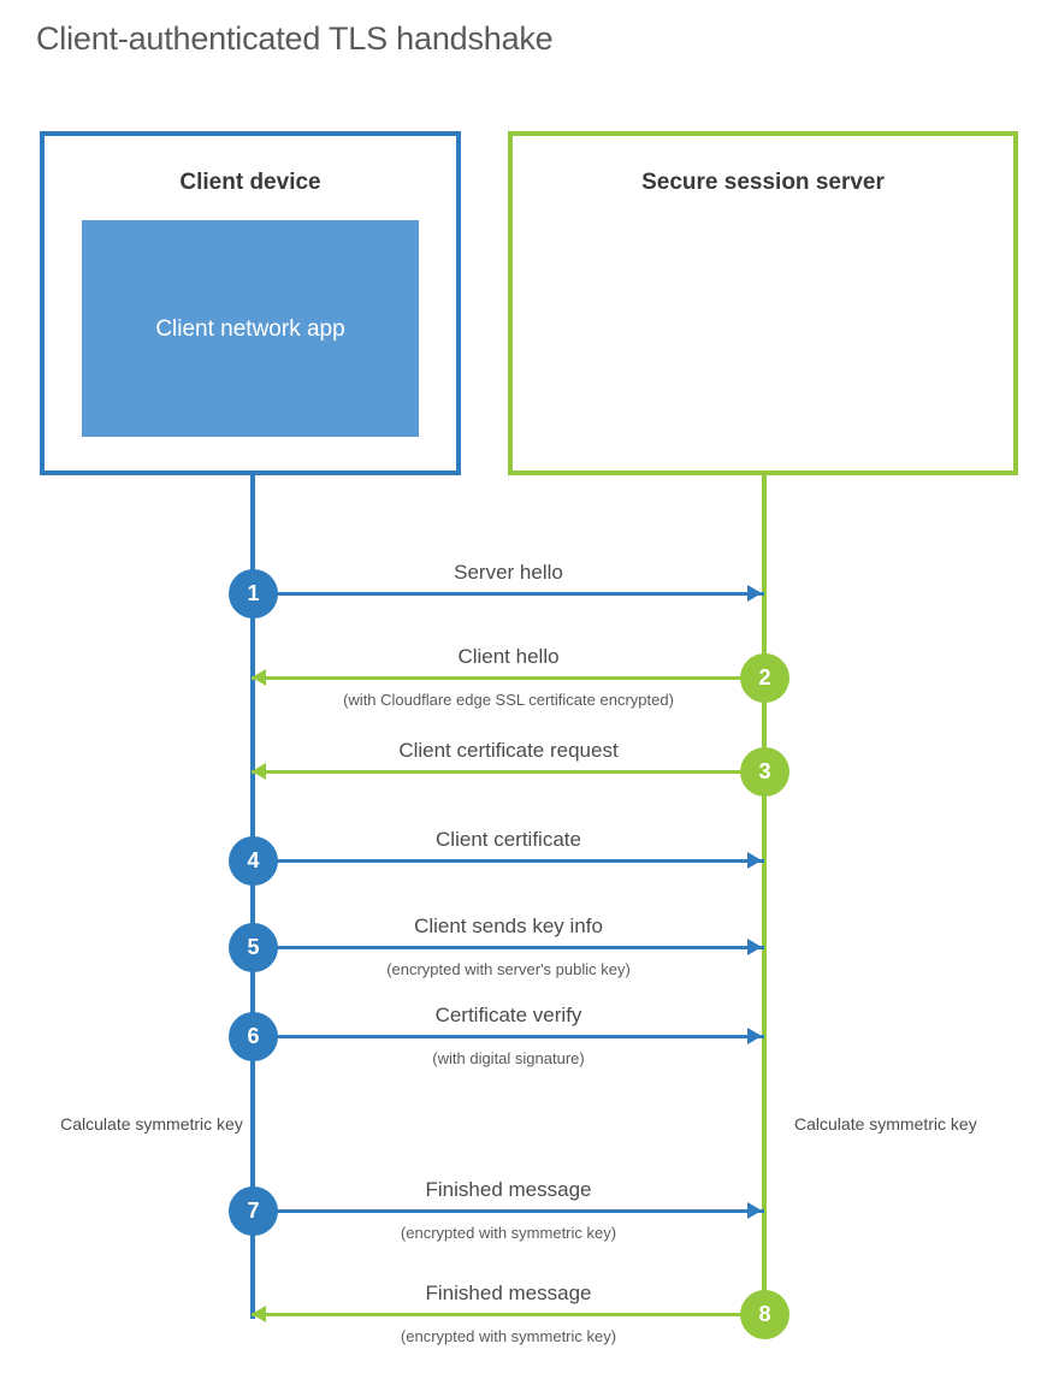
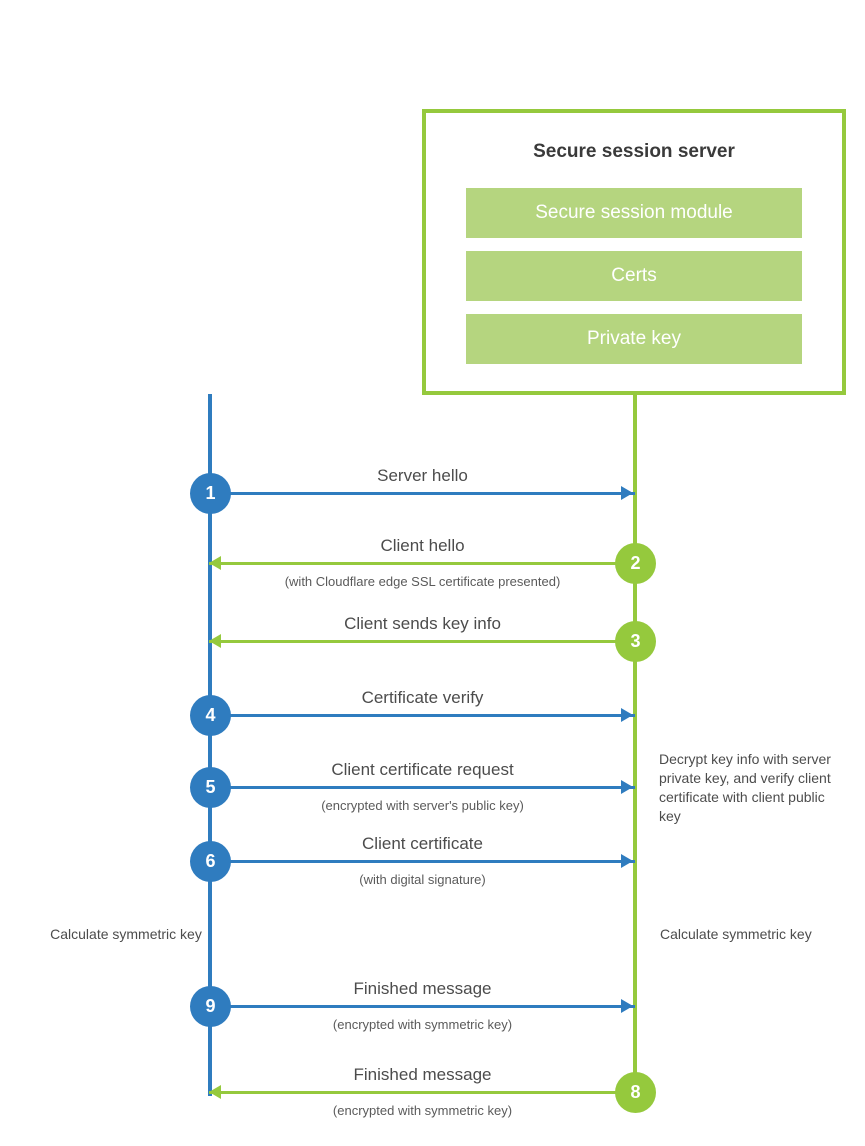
- Client-authenticated TLS handshake
- Client device
- Client network app
  Secure session server
+ Secure session module
+ Certs
+ Private key
+ Decrypt key info with server private key, and verify client certificate with client public key
  Calculate symmetric key
  Calculate symmetric key
  1
  Server hello
  2
  Client hello
- (with Cloudflare edge SSL certificate encrypted)
+ (with Cloudflare edge SSL certificate presented)
  3
- Client certificate request
+ Client sends key info
  4
- Client certificate
+ Certificate verify
  5
- Client sends key info
+ Client certificate request
  (encrypted with server's public key)
  6
- Certificate verify
+ Client certificate
  (with digital signature)
- 7
+ 9
  Finished message
  (encrypted with symmetric key)
  8
  Finished message
  (encrypted with symmetric key)
